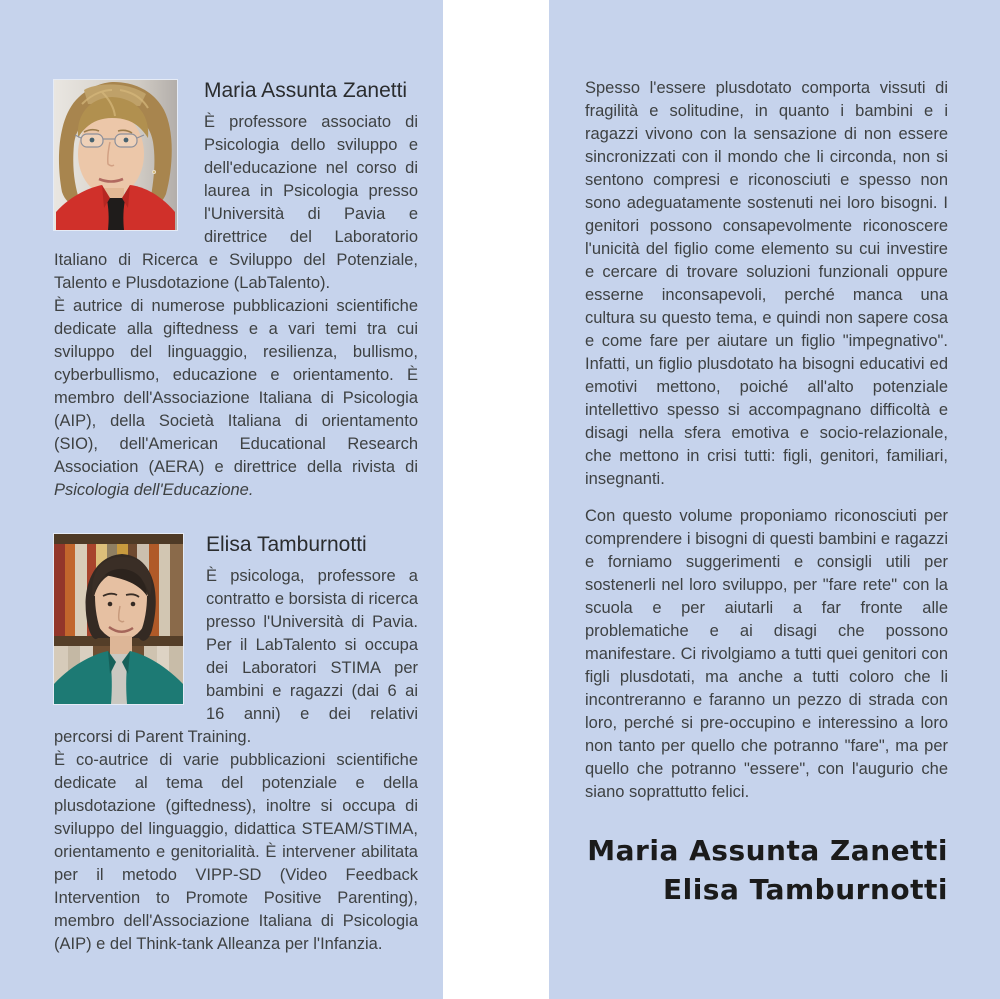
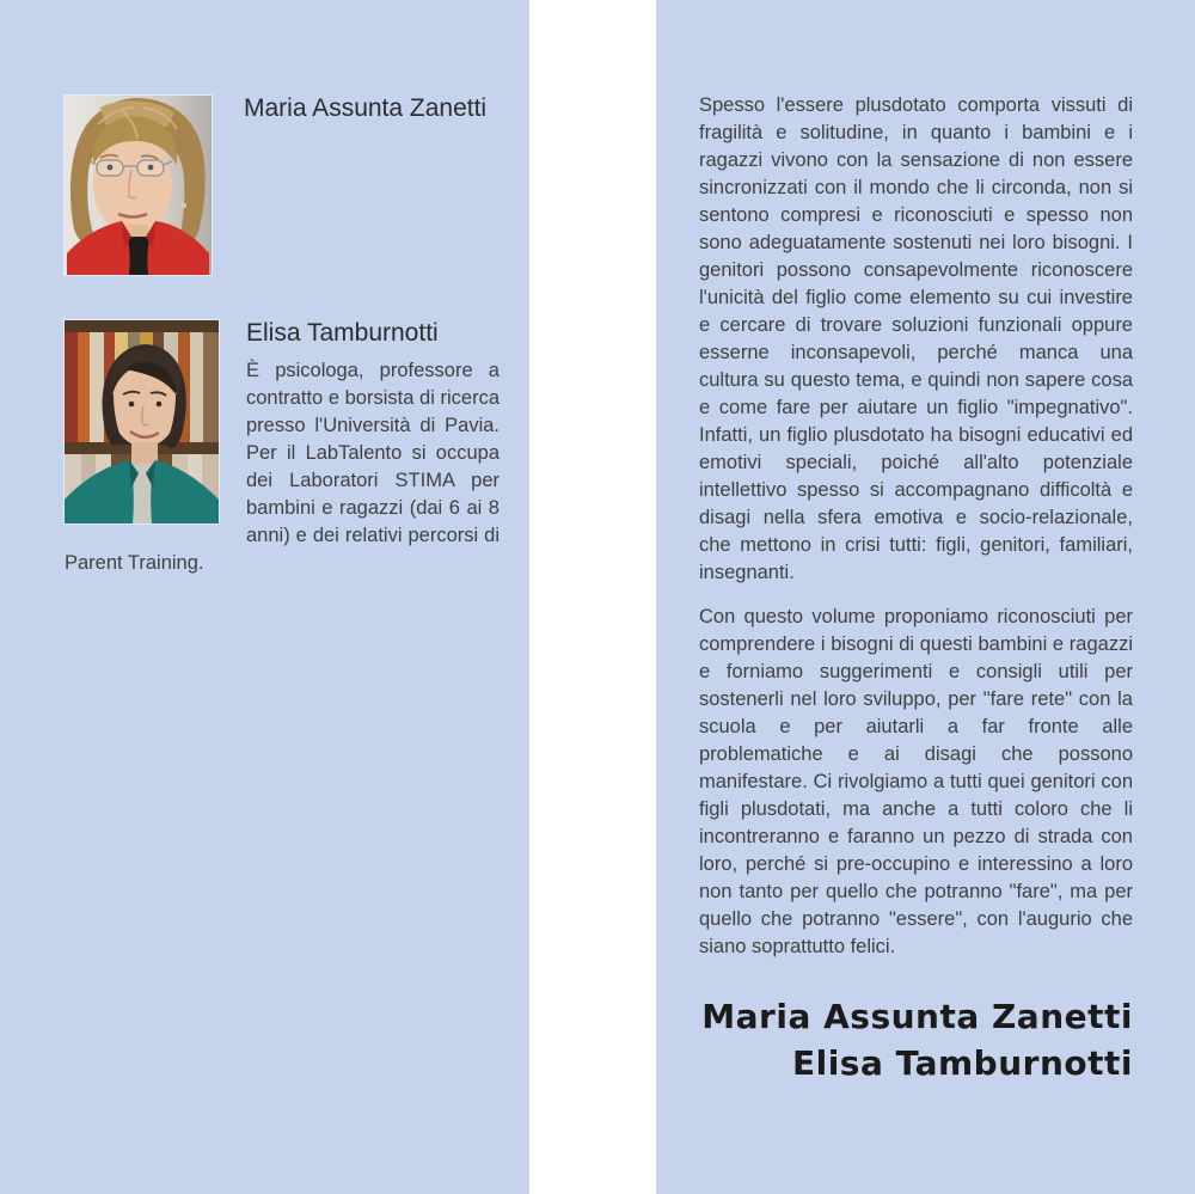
  Maria Assunta Zanetti
- È professore associato di Psicologia dello sviluppo e dell'educazione nel corso di laurea in Psicologia presso l'Università di Pavia e direttrice del Laboratorio Italiano di Ricerca e Sviluppo del Potenziale, Talento e Plusdotazione (LabTalento).
- È autrice di numerose pubblicazioni scientifiche dedicate alla giftedness e a vari temi tra cui sviluppo del linguaggio, resilienza, bullismo, cyberbullismo, educazione e orientamento. È membro dell'Associazione Italiana di Psicologia (AIP), della Società Italiana di orientamento (SIO), dell'American Educational Research Association (AERA) e direttrice della rivista di Psicologia dell'Educazione.
  Elisa Tamburnotti
- È psicologa, professore a contratto e borsista di ricerca presso l'Università di Pavia. Per il LabTalento si occupa dei Laboratori STIMA per bambini e ragazzi (dai 6 ai 16 anni) e dei relativi percorsi di Parent Training.
+ È psicologa, professore a contratto e borsista di ricerca presso l'Università di Pavia. Per il LabTalento si occupa dei Laboratori STIMA per bambini e ragazzi (dai 6 ai 8 anni) e dei relativi percorsi di Parent Training.
- È co-autrice di varie pubblicazioni scientifiche dedicate al tema del potenziale e della plusdotazione (giftedness), inoltre si occupa di sviluppo del linguaggio, didattica STEAM/STIMA, orientamento e genitorialità. È intervener abilitata per il metodo VIPP-SD (Video Feedback Intervention to Promote Positive Parenting), membro dell'Associazione Italiana di Psicologia (AIP) e del Think-tank Alleanza per l'Infanzia.
- Spesso l'essere plusdotato comporta vissuti di fragilità e solitudine, in quanto i bambini e i ragazzi vivono con la sensazione di non essere sincronizzati con il mondo che li circonda, non si sentono compresi e riconosciuti e spesso non sono adeguatamente sostenuti nei loro bisogni. I genitori possono consapevolmente riconoscere l'unicità del figlio come elemento su cui investire e cercare di trovare soluzioni funzionali oppure esserne inconsapevoli, perché manca una cultura su questo tema, e quindi non sapere cosa e come fare per aiutare un figlio "impegnativo". Infatti, un figlio plusdotato ha bisogni educativi ed emotivi mettono, poiché all'alto potenziale intellettivo spesso si accompagnano difficoltà e disagi nella sfera emotiva e socio-relazionale, che mettono in crisi tutti: figli, genitori, familiari, insegnanti.
+ Spesso l'essere plusdotato comporta vissuti di fragilità e solitudine, in quanto i bambini e i ragazzi vivono con la sensazione di non essere sincronizzati con il mondo che li circonda, non si sentono compresi e riconosciuti e spesso non sono adeguatamente sostenuti nei loro bisogni. I genitori possono consapevolmente riconoscere l'unicità del figlio come elemento su cui investire e cercare di trovare soluzioni funzionali oppure esserne inconsapevoli, perché manca una cultura su questo tema, e quindi non sapere cosa e come fare per aiutare un figlio "impegnativo". Infatti, un figlio plusdotato ha bisogni educativi ed emotivi speciali, poiché all'alto potenziale intellettivo spesso si accompagnano difficoltà e disagi nella sfera emotiva e socio-relazionale, che mettono in crisi tutti: figli, genitori, familiari, insegnanti.
  Con questo volume proponiamo riconosciuti per comprendere i bisogni di questi bambini e ragazzi e forniamo suggerimenti e consigli utili per sostenerli nel loro sviluppo, per "fare rete" con la scuola e per aiutarli a far fronte alle problematiche e ai disagi che possono manifestare. Ci rivolgiamo a tutti quei genitori con figli plusdotati, ma anche a tutti coloro che li incontreranno e faranno un pezzo di strada con loro, perché si pre-occupino e interessino a loro non tanto per quello che potranno "fare", ma per quello che potranno "essere", con l'augurio che siano soprattutto felici.
  Maria Assunta Zanetti
  Elisa Tamburnotti
